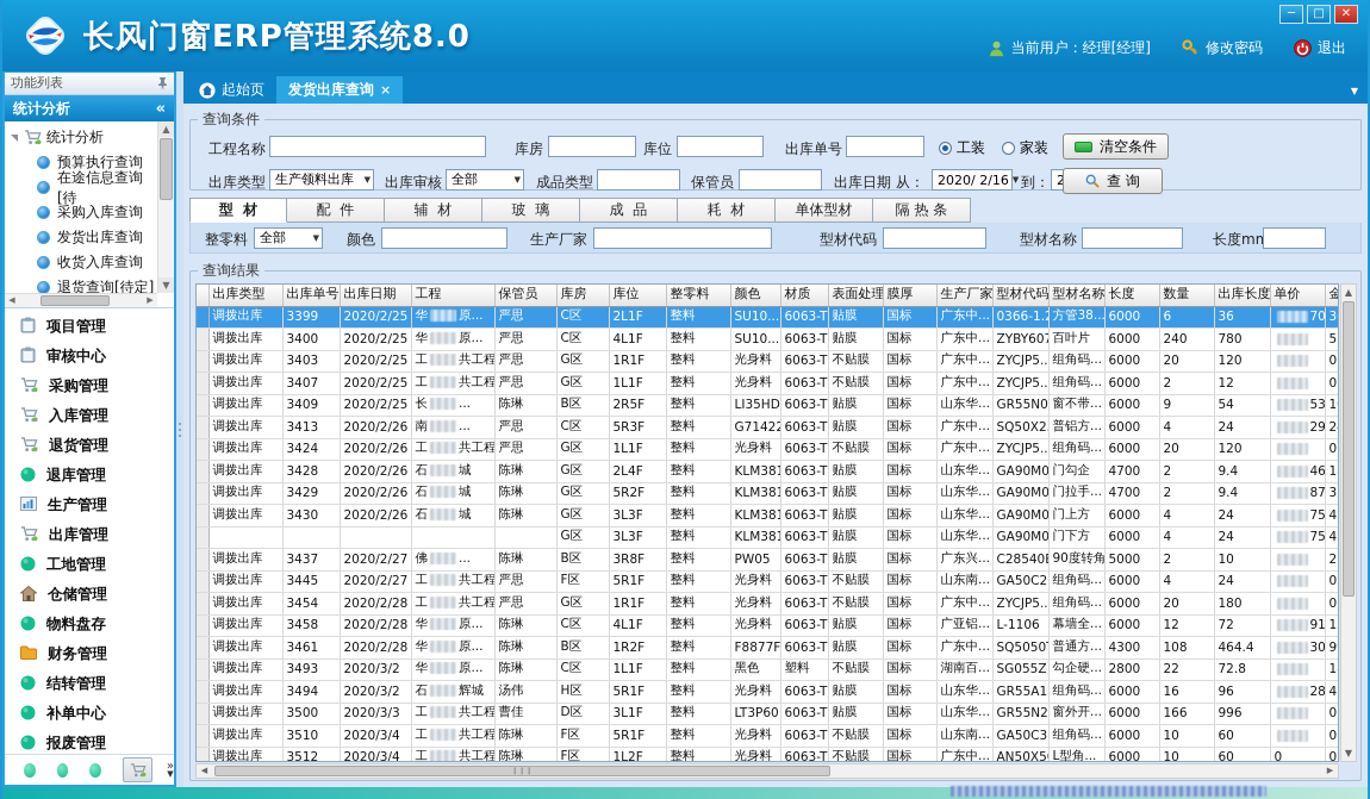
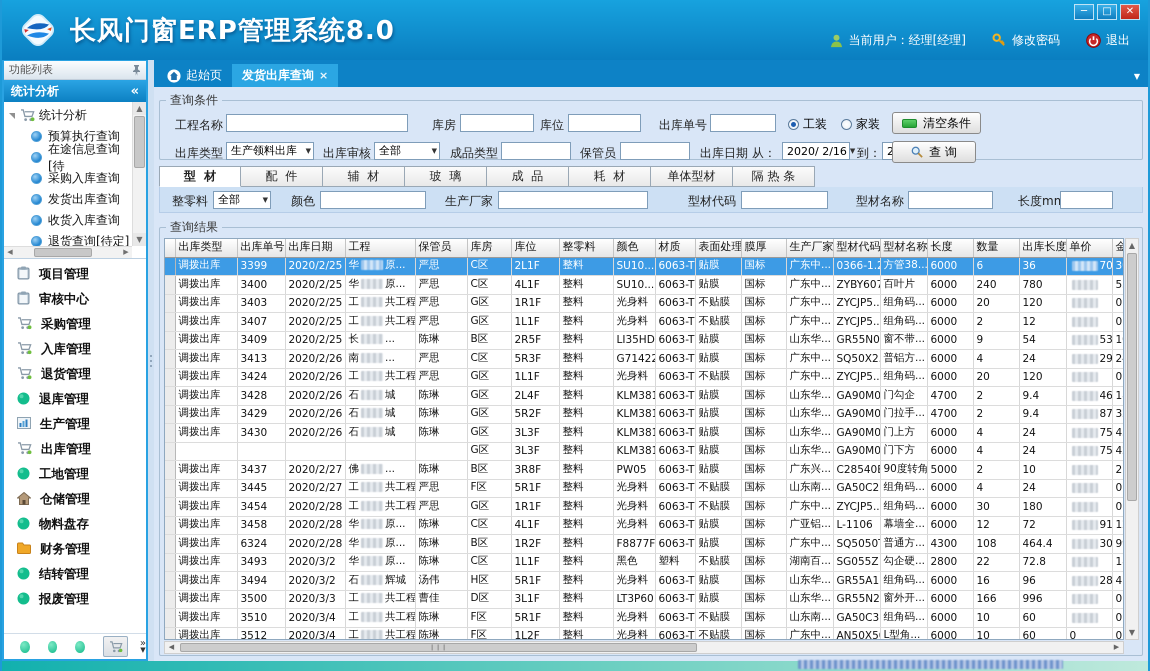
  长风门窗ERP管理系统8.0
  ─
  □
  ✕
  当前用户：经理[经理]
  修改密码
  退出
  功能列表
  统计分析
  «
  统计分析
  预算执行查询
  在途信息查询[待
  采购入库查询
  发货出库查询
  收货入库查询
  退货查询[待定]
  ▲
  ▼
  ◀
  ▶
  项目管理
  审核中心
  采购管理
  入库管理
  退货管理
  退库管理
  生产管理
  出库管理
  工地管理
  仓储管理
  物料盘存
  财务管理
  结转管理
- 补单中心
  报废管理
  »
  ▼
  起始页
  发货出库查询
  ×
  ▼
  查询条件
  工程名称
  库房
  库位
  出库单号
  工装
  家装
  清空条件
  出库类型
  生产领料出库
  ▼
  出库审核
  全部
  ▼
  成品类型
  保管员
  出库日期 从：
  2020/ 2/16
  ▼
  到：
  查 询
  型 材
  配 件
  辅 材
  玻 璃
  成 品
  耗 材
  单体型材
  隔 热 条
  整零料
  全部
  ▼
  颜色
  生产厂家
  型材代码
  型材名称
  长度m
  查询结果
  	出库类型	出库单号	出库日期	工程	保管员	库房	库位	整零料	颜色	材质	表面处理	膜厚	生产厂家	型材代码	型材名称	长度	数量	出库长度	单价	金
  	调拨出库	3399	2020/2/25	华 原...	严思	C区	2L1F	整料	SU10...	6063-T	贴膜	国标	广东中...	0366-1.	方管38...	6000	6	36	70	3
  	调拨出库	3400	2020/2/25	华 原...	严思	C区	4L1F	整料	SU10...	6063-T	贴膜	国标	广东中...	ZYBY607	百叶片	6000	240	780		5
  	调拨出库	3403	2020/2/25	工 共工程	严思	G区	1R1F	整料	光身料	6063-T	不贴膜	国标	广东中...	ZYCJP5..	组角码...	6000	20	120		0
  	调拨出库	3407	2020/2/25	工 共工程	严思	G区	1L1F	整料	光身料	6063-T	不贴膜	国标	广东中...	ZYCJP5..	组角码...	6000	2	12		0
  	调拨出库	3409	2020/2/25	长 ...	陈琳	B区	2R5F	整料	LI35HD	6063-T	贴膜	国标	山东华...	GR55N0	窗不带...	6000	9	54	53	1
  	调拨出库	3413	2020/2/26	南 ...	严思	C区	5R3F	整料	G71422	6063-T	贴膜	国标	广东中...	SQ50X2	普铝方...	6000	4	24	29	2
  	调拨出库	3424	2020/2/26	工 共工程	严思	G区	1L1F	整料	光身料	6063-T	不贴膜	国标	广东中...	ZYCJP5..	组角码...	6000	20	120		0
  	调拨出库	3428	2020/2/26	石 城	陈琳	G区	2L4F	整料	KLM381	6063-T	贴膜	国标	山东华...	GA90M0	门勾企	4700	2	9.4	46	1
  	调拨出库	3429	2020/2/26	石 城	陈琳	G区	5R2F	整料	KLM381	6063-T	贴膜	国标	山东华...	GA90M0	门拉手...	4700	2	9.4	87	3
  	调拨出库	3430	2020/2/26	石 城	陈琳	G区	3L3F	整料	KLM381	6063-T	贴膜	国标	山东华...	GA90M0	门上方	6000	4	24	75	4
  						G区	3L3F	整料	KLM381	6063-T	贴膜	国标	山东华...	GA90M0	门下方	6000	4	24	75	4
  	调拨出库	3437	2020/2/27	佛 ...	陈琳	B区	3R8F	整料	PW05	6063-T	贴膜	国标	广东兴...	C28540	90度转角	5000	2	10		2
  	调拨出库	3445	2020/2/27	工 共工程	严思	F区	5R1F	整料	光身料	6063-T	不贴膜	国标	山东南...	GA50C2	组角码...	6000	4	24		0
- 	调拨出库	3454	2020/2/28	工 共工程	严思	G区	1R1F	整料	光身料	6063-T	不贴膜	国标	广东中...	ZYCJP5..	组角码...	6000	20	180		0
+ 	调拨出库	3454	2020/2/28	工 共工程	严思	G区	1R1F	整料	光身料	6063-T	不贴膜	国标	广东中...	ZYCJP5..	组角码...	6000	30	180		0
  	调拨出库	3458	2020/2/28	华 原...	陈琳	C区	4L1F	整料	光身料	6063-T	贴膜	国标	广亚铝...	L-1106	幕墙全...	6000	12	72	91	1
- 	调拨出库	3461	2020/2/28	华 原...	陈琳	B区	1R2F	整料	F8877F	6063-T	贴膜	国标	广东中...	SQ5050	普通方...	4300	108	464.4	30	9
+ 	调拨出库	6324	2020/2/28	华 原...	陈琳	B区	1R2F	整料	F8877F	6063-T	贴膜	国标	广东中...	SQ5050	普通方...	4300	108	464.4	30	9
  	调拨出库	3493	2020/3/2	华 原...	陈琳	C区	1L1F	整料	黑色	塑料	不贴膜	国标	湖南百...	SG055Z	勾企硬...	2800	22	72.8		1
  	调拨出库	3494	2020/3/2	石 辉城	汤伟	H区	5R1F	整料	光身料	6063-T	贴膜	国标	山东华...	GR55A1	组角码...	6000	16	96	28	4
  	调拨出库	3500	2020/3/3	工 共工程	曹佳	D区	3L1F	整料	LT3P60	6063-T	贴膜	国标	山东华...	GR55N2	窗外开...	6000	166	996		0
  	调拨出库	3510	2020/3/4	工 共工程	陈琳	F区	5R1F	整料	光身料	6063-T	不贴膜	国标	山东南...	GA50C3	组角码...	6000	10	60		0
  	调拨出库	3512	2020/3/4	工 共工程	陈琳	F区	1L2F	整料	光身料	6063-T	不贴膜	国标	广东中...	AN50X5	L型角...	6000	10	60	0	0
  ▲
  ▼
  ◀
  ▶
